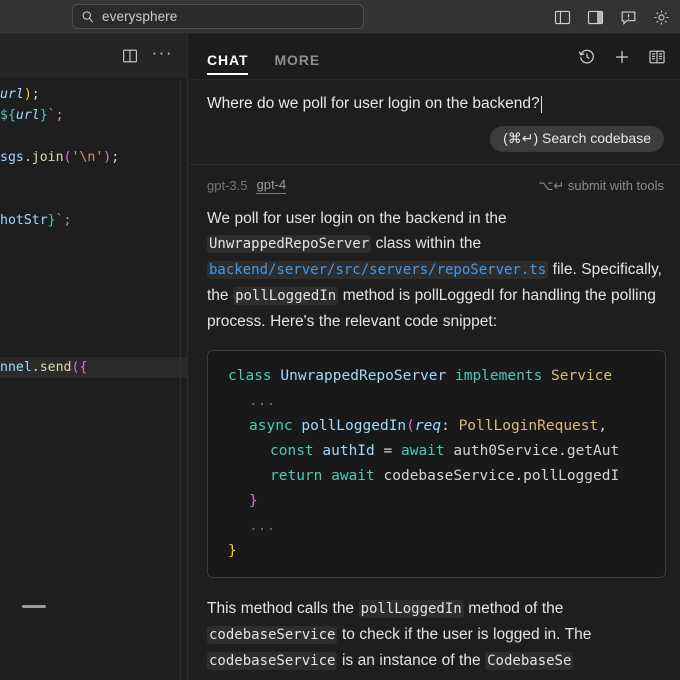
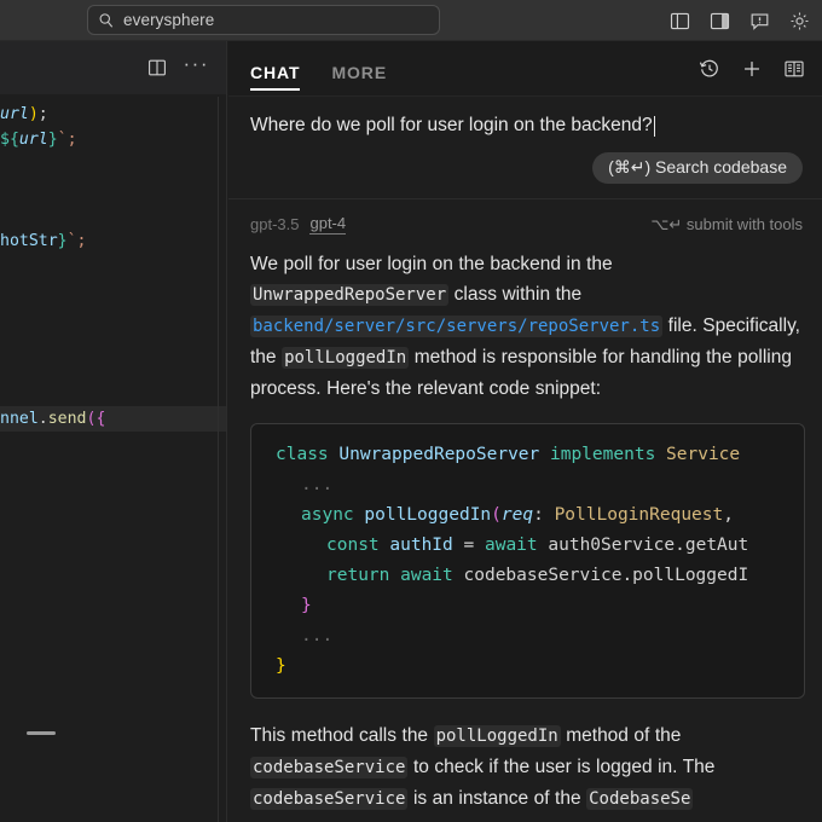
  everysphere
  ···
  url);
  ${url}`;
- sgs.join('\n');
  hotStr}`;
  nnel.send({
  CHAT
  MORE
  Where do we poll for user login on the backend?
  (⌘↵) Search codebase
  gpt-3.5
  gpt-4
  ⌥↵ submit with tools
- We poll for user login on the backend in the UnwrappedRepoServer class within the backend/server/src/servers/repoServer.ts file. Specifically, the pollLoggedIn method is pollLoggedI for handling the polling process. Here's the relevant code snippet:
+ We poll for user login on the backend in the UnwrappedRepoServer class within the backend/server/src/servers/repoServer.ts file. Specifically, the pollLoggedIn method is responsible for handling the polling process. Here's the relevant code snippet:
  class UnwrappedRepoServer implements Service
  ...
  async pollLoggedIn(req: PollLoginRequest,
  const authId = await auth0Service.getAut
  return await codebaseService.pollLoggedI
  }
  ...
  }
  This method calls the pollLoggedIn method of the codebaseService to check if the user is logged in. The codebaseService is an instance of the CodebaseSe
